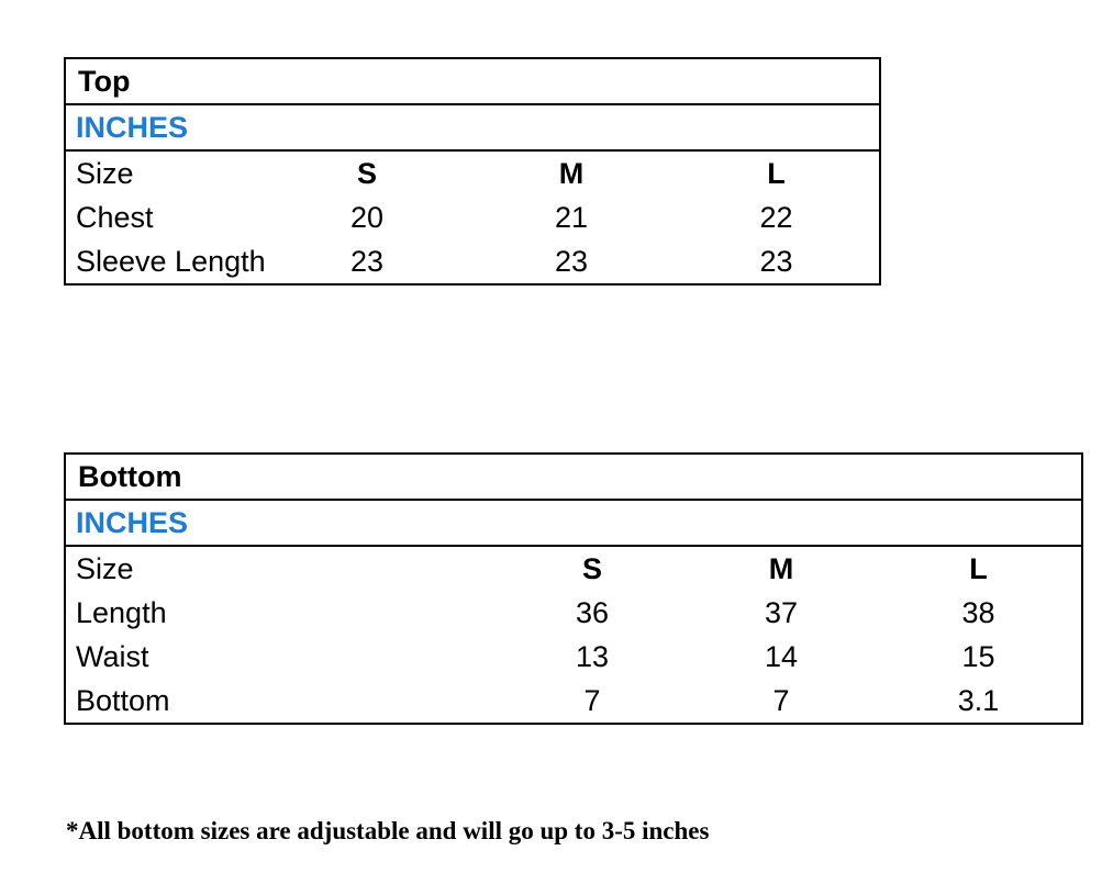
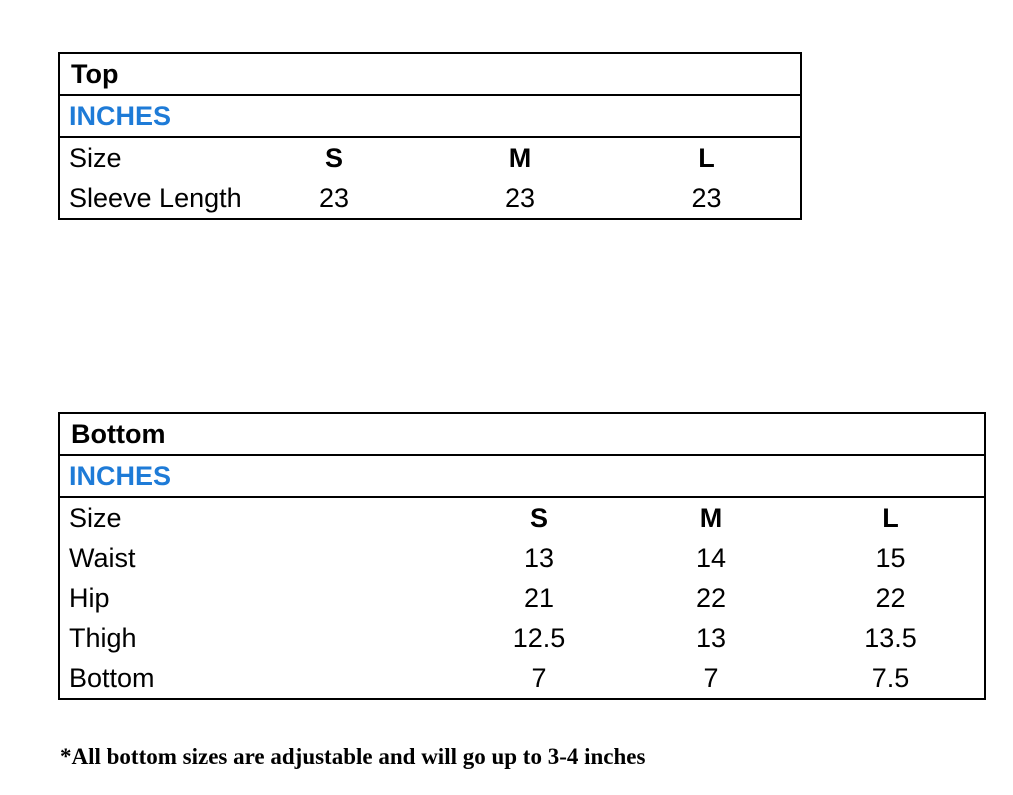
  Top
  INCHES
  Size	S	M	L
- Chest	20	21	22
  Sleeve Length	23	23	23
  Bottom
  INCHES
  Size	S	M	L
- Length	36	37	38
  Waist	13	14	15
+ Hip	21	22	22
+ Thigh	12.5	13	13.5
- Bottom	7	7	3.1
+ Bottom	7	7	7.5
- *All bottom sizes are adjustable and will go up to 3-5 inches
+ *All bottom sizes are adjustable and will go up to 3-4 inches
